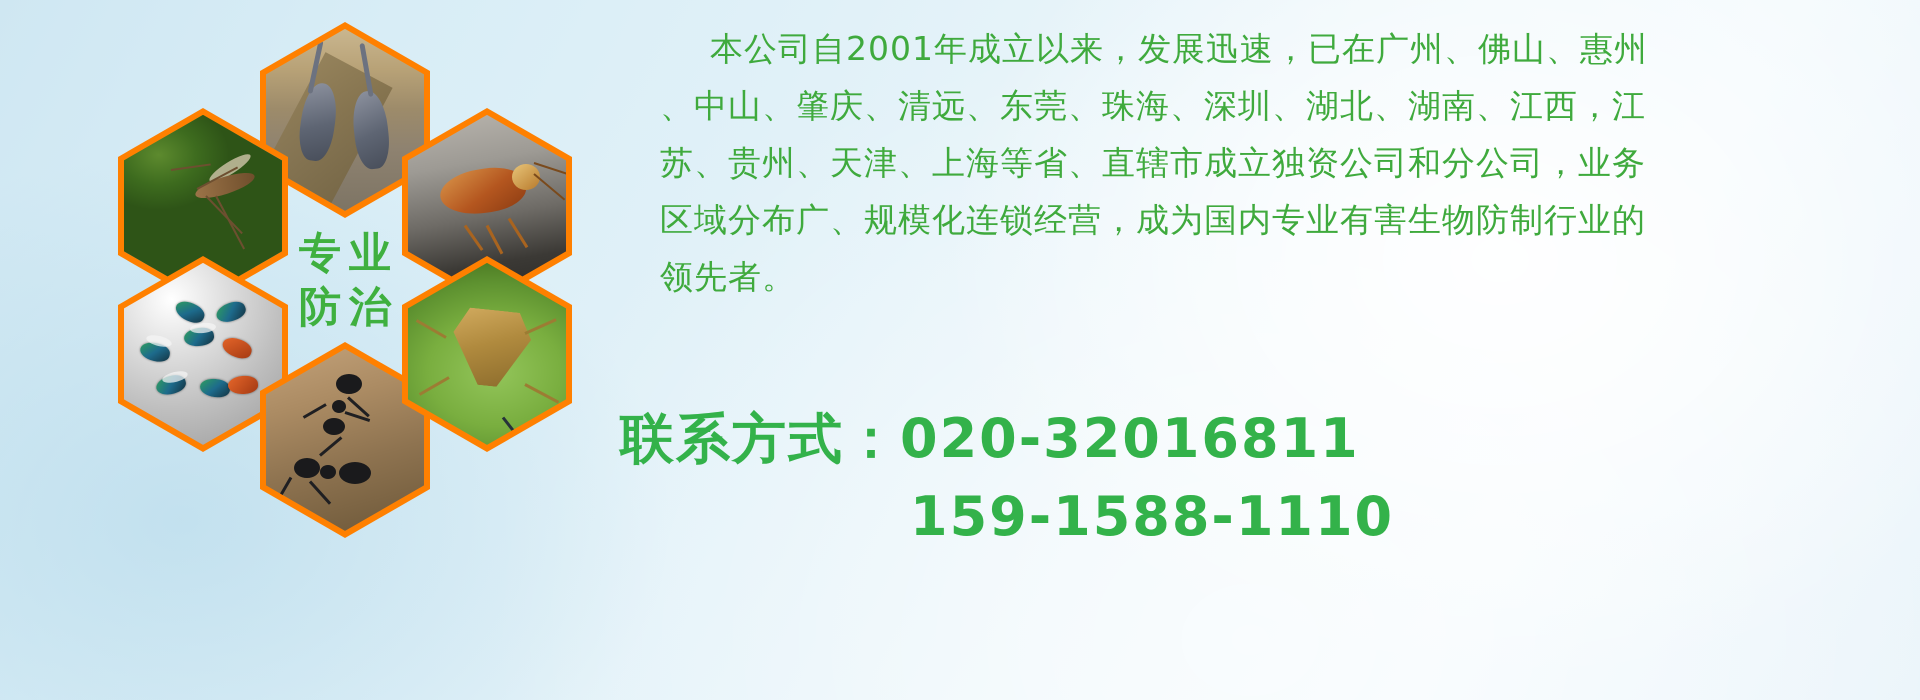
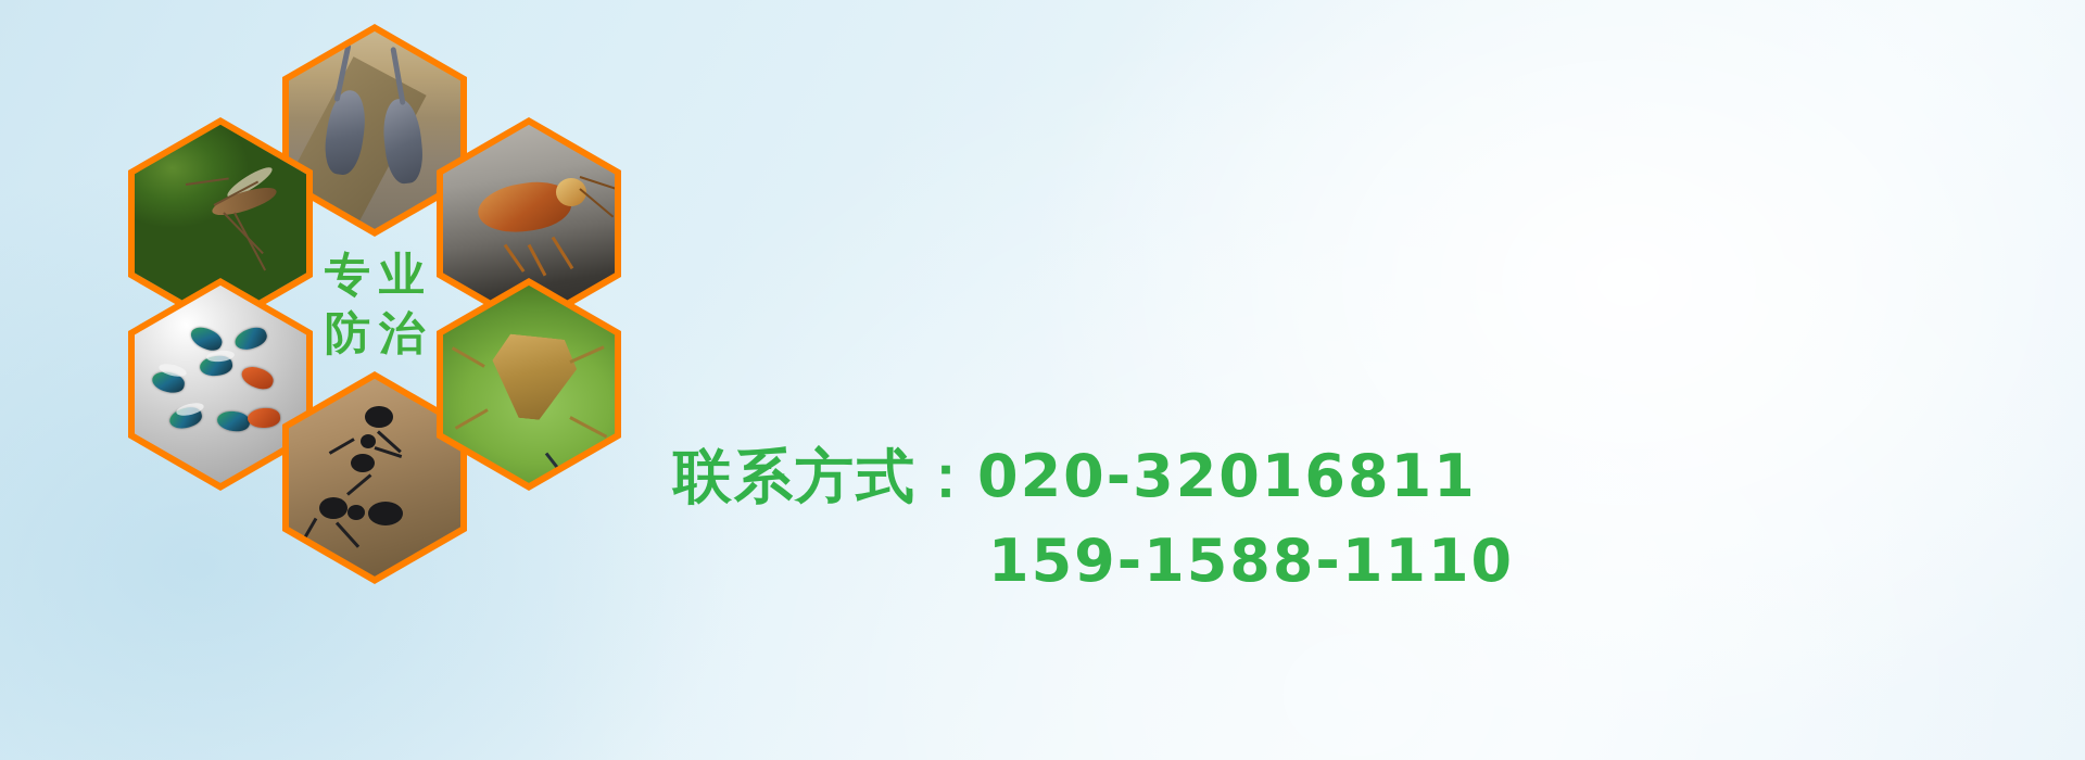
  专业
  防治
- 本公司自2001年成立以来，发展迅速，已在广州、佛山、惠州
- 、中山、肇庆、清远、东莞、珠海、深圳、湖北、湖南、江西，江
- 苏、贵州、天津、上海等省、直辖市成立独资公司和分公司，业务
- 区域分布广、规模化连锁经营，成为国内专业有害生物防制行业的
- 领先者。
  联系方式：020-32016811
  159-1588-1110
